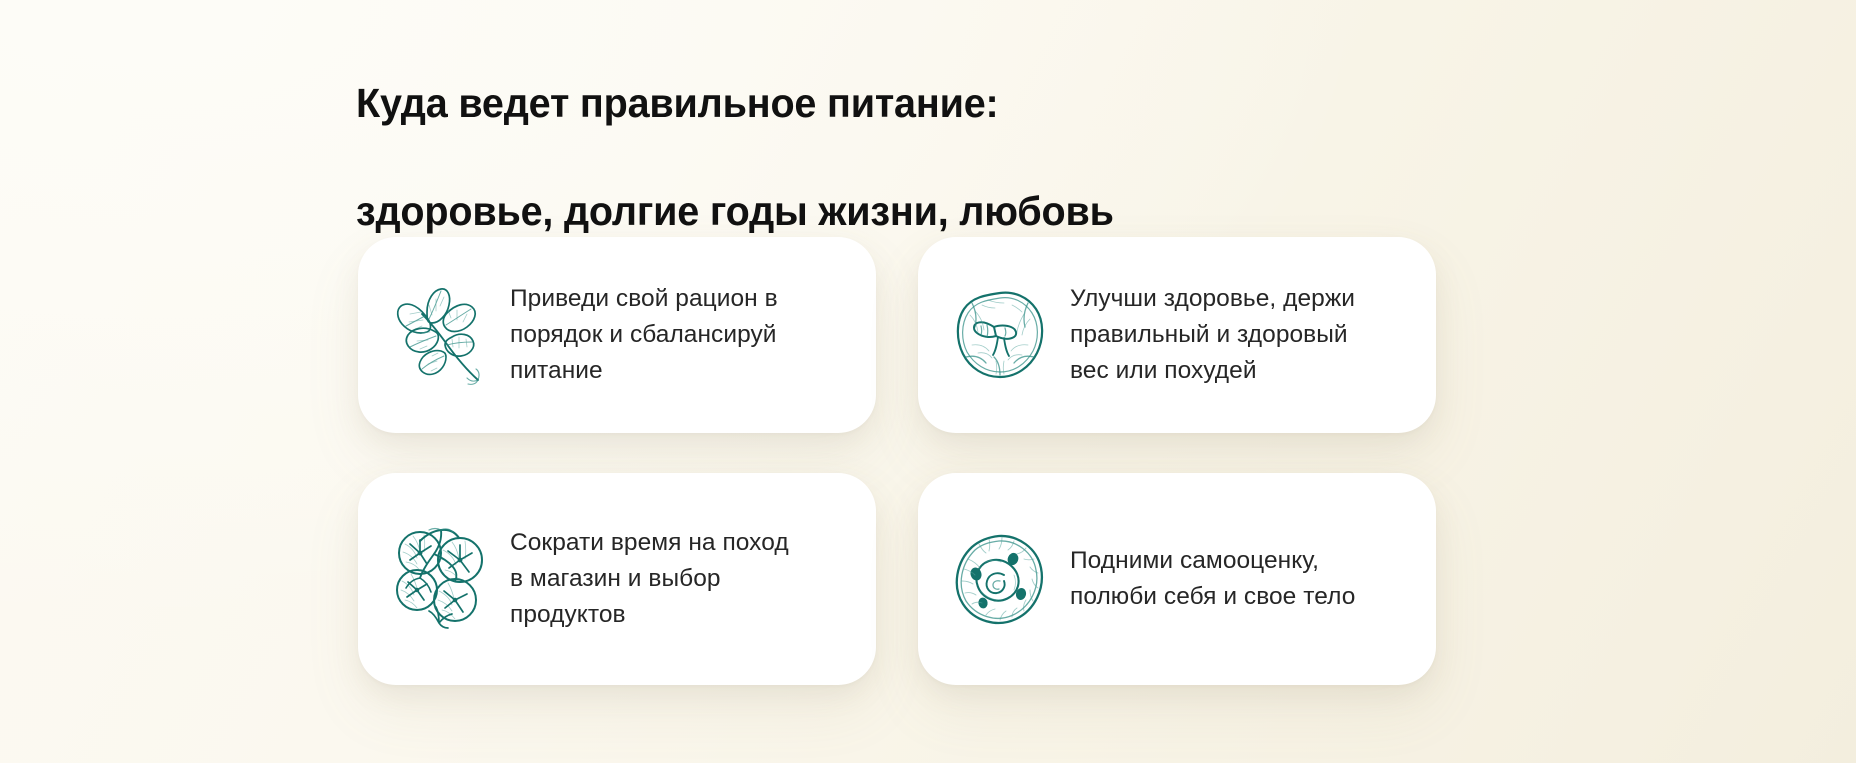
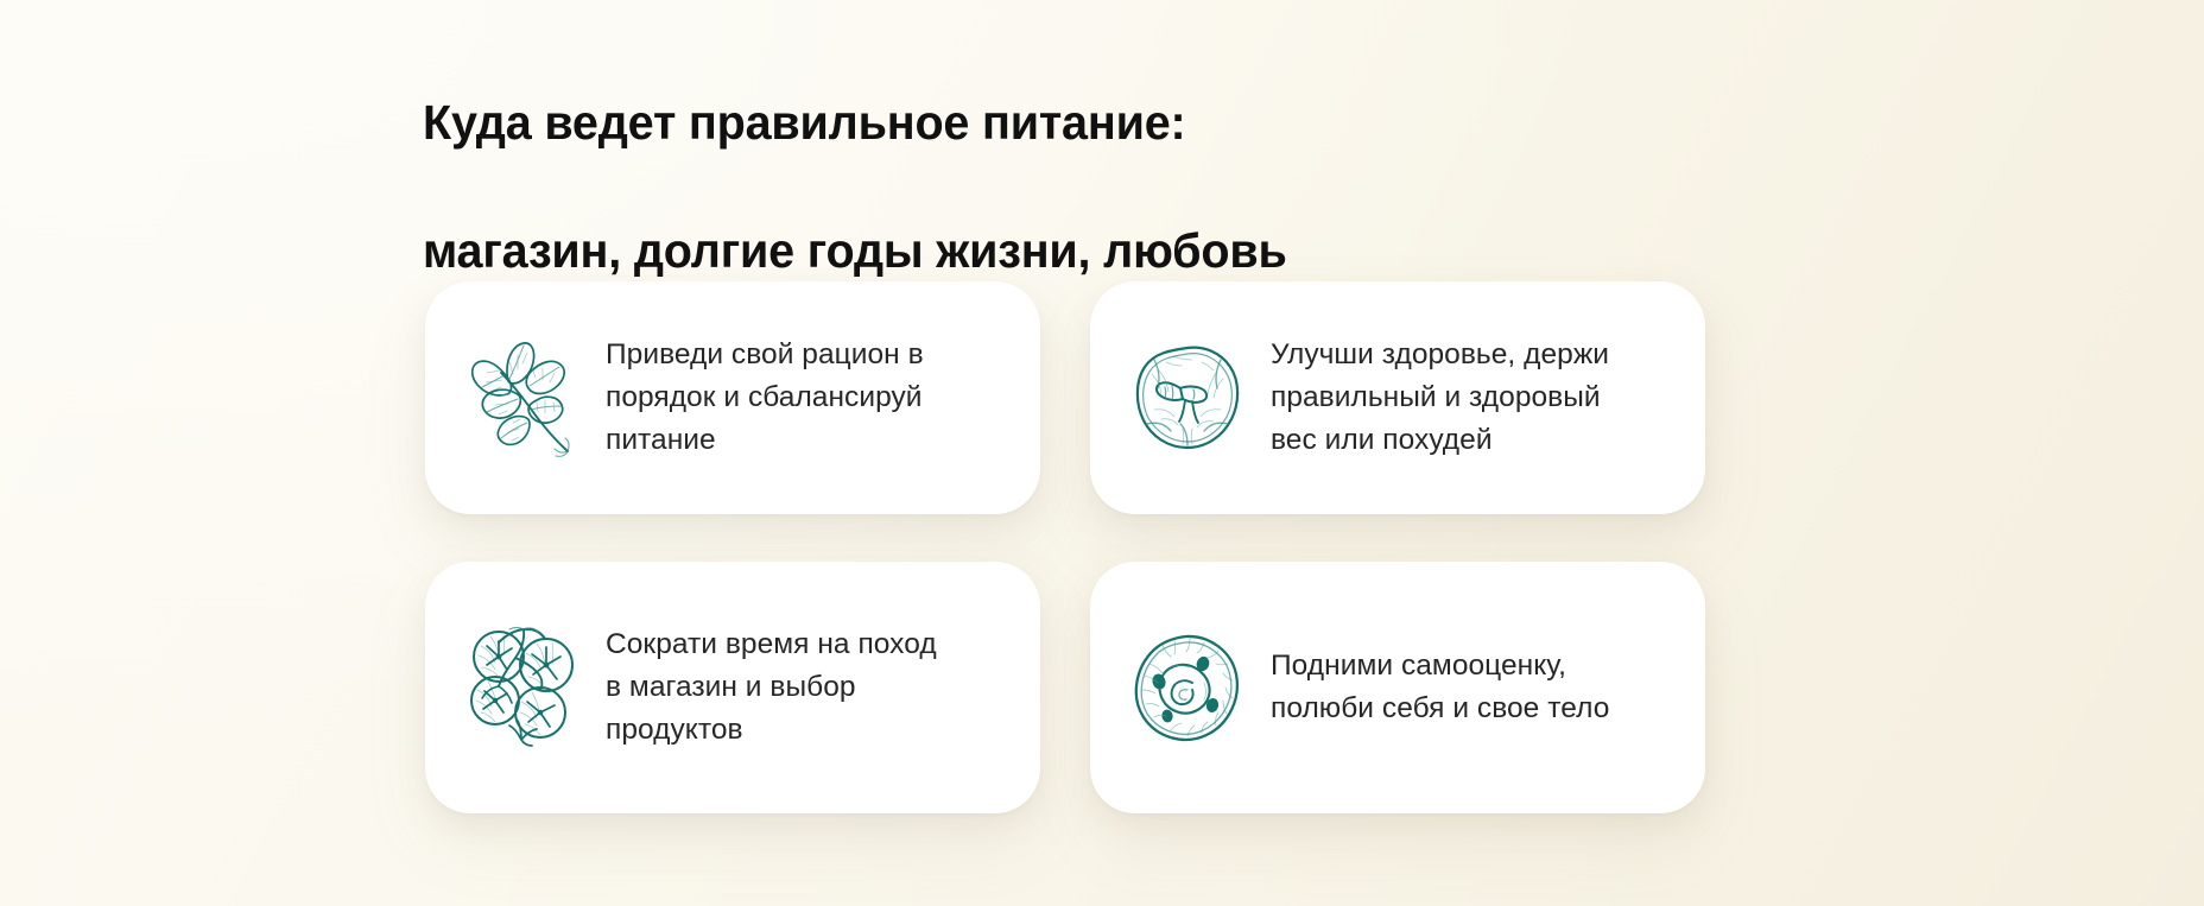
  Куда ведет правильное питание:
- здоровье, долгие годы жизни, любовь
+ магазин, долгие годы жизни, любовь
  Приведи свой рацион в
  порядок и сбалансируй
  питание
  Улучши здоровье, держи
  правильный и здоровый
  вес или похудей
  Сократи время на поход
  в магазин и выбор
  продуктов
  Подними самооценку,
  полюби себя и свое тело
